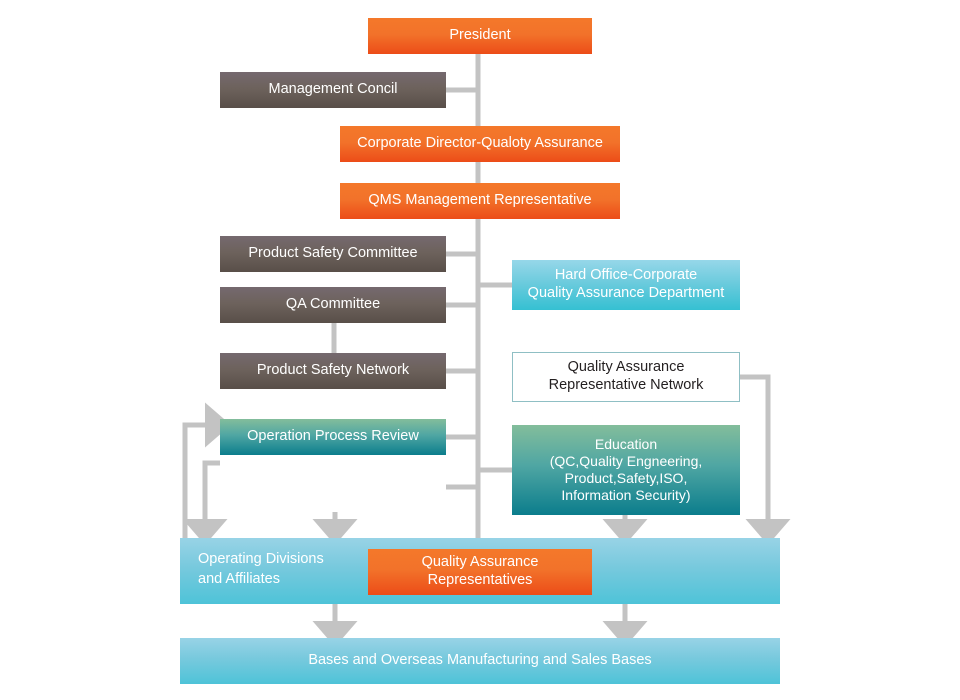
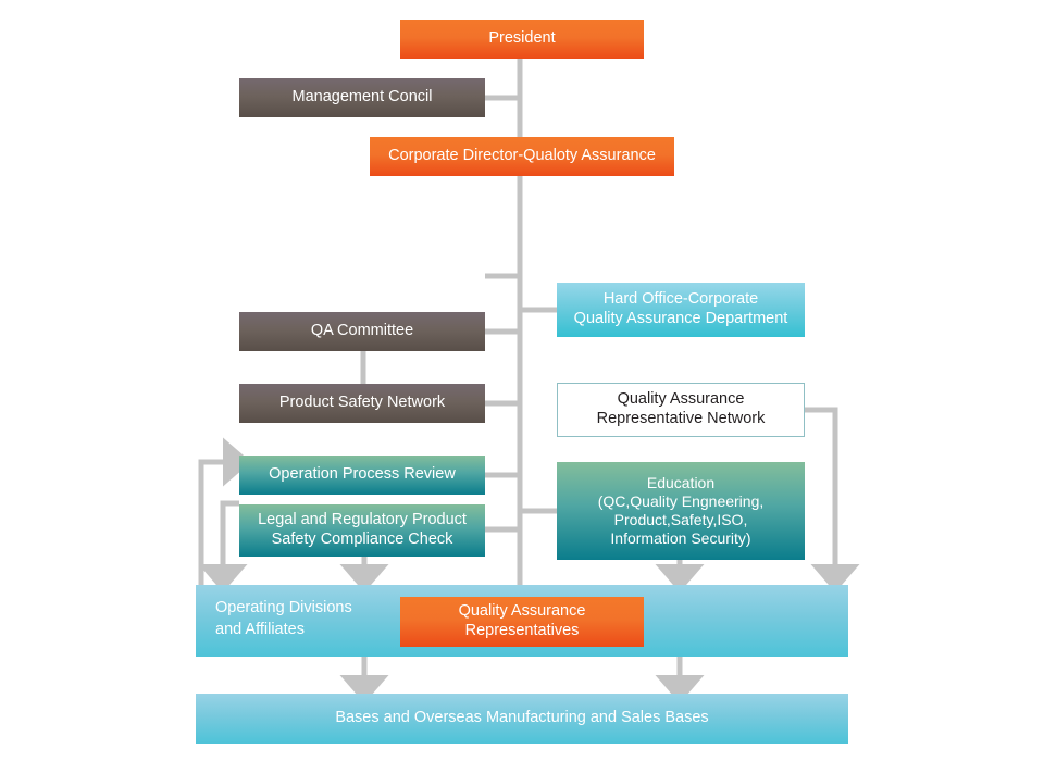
  President
  Management Concil
  Corporate Director-Qualoty Assurance
- QMS Management Representative
- Product Safety Committee
  QA Committee
  Product Safety Network
  Operation Process Review
+ Legal and Regulatory Product
+ Safety Compliance Check
  Hard Office-Corporate
  Quality Assurance Department
  Quality Assurance
  Representative Network
  Education
  (QC,Quality Engneering,
  Product,Safety,ISO,
  Information Security)
  Operating Divisions
  and Affiliates
  Quality Assurance
  Representatives
  Bases and Overseas Manufacturing and Sales Bases
